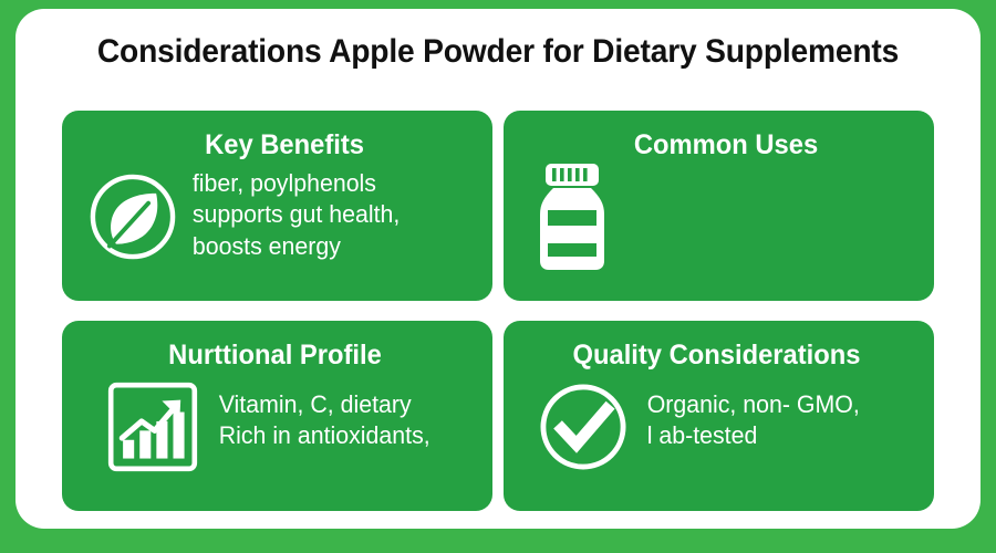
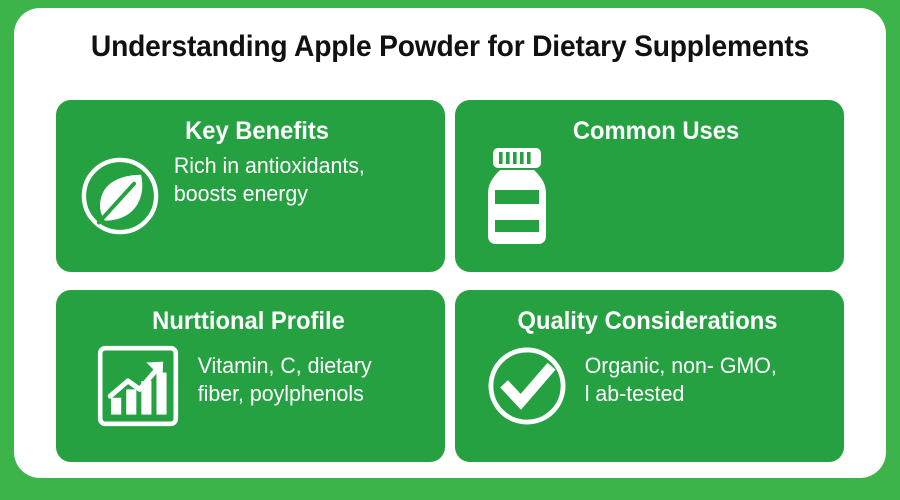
- Considerations Apple Powder for Dietary Supplements
+ Understanding Apple Powder for Dietary Supplements
  Key Benefits
- fiber, poylphenols
+ Rich in antioxidants,
- supports gut health,
  boosts energy
  Common Uses
  Nurttional Profile
  Vitamin, C, dietary
- Rich in antioxidants,
+ fiber, poylphenols
  Quality Considerations
  Organic, non- GMO,
  l ab-tested
